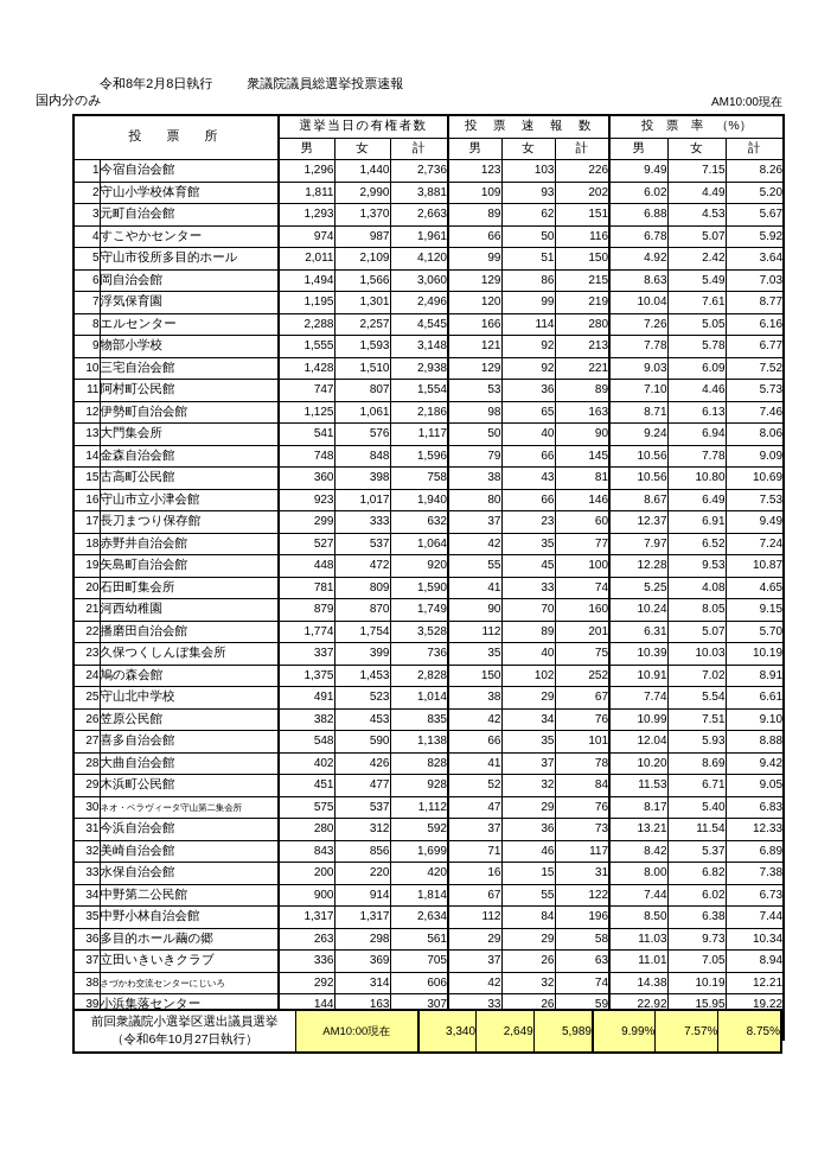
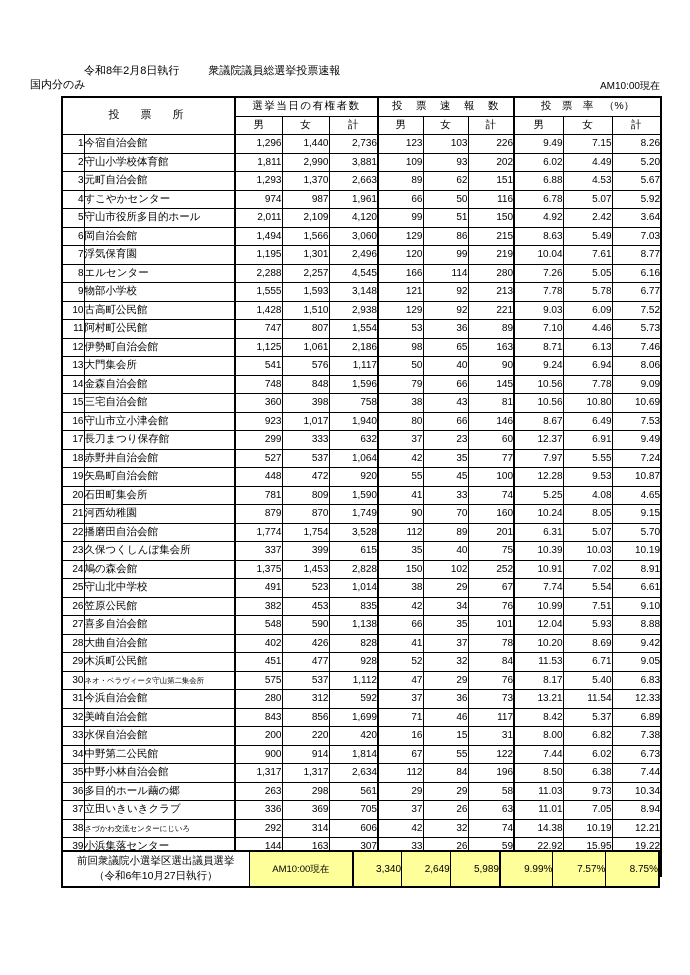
  令和8年2月8日執行 衆議院議員総選挙投票速報
  国内分のみ
  AM10:00現在
  投 票 所	選挙当日の有権者数	投 票 速 報 数	投 票 率 （%）
  男	女	計	男	女	計	男	女	計
  1	今宿自治会館	1,296	1,440	2,736	123	103	226	9.49	7.15	8.26
  2	守山小学校体育館	1,811	2,990	3,881	109	93	202	6.02	4.49	5.20
  3	元町自治会館	1,293	1,370	2,663	89	62	151	6.88	4.53	5.67
  4	すこやかセンター	974	987	1,961	66	50	116	6.78	5.07	5.92
  5	守山市役所多目的ホール	2,011	2,109	4,120	99	51	150	4.92	2.42	3.64
  6	岡自治会館	1,494	1,566	3,060	129	86	215	8.63	5.49	7.03
  7	浮気保育園	1,195	1,301	2,496	120	99	219	10.04	7.61	8.77
  8	エルセンター	2,288	2,257	4,545	166	114	280	7.26	5.05	6.16
  9	物部小学校	1,555	1,593	3,148	121	92	213	7.78	5.78	6.77
- 10	三宅自治会館	1,428	1,510	2,938	129	92	221	9.03	6.09	7.52
+ 10	古高町公民館	1,428	1,510	2,938	129	92	221	9.03	6.09	7.52
  11	阿村町公民館	747	807	1,554	53	36	89	7.10	4.46	5.73
  12	伊勢町自治会館	1,125	1,061	2,186	98	65	163	8.71	6.13	7.46
  13	大門集会所	541	576	1,117	50	40	90	9.24	6.94	8.06
  14	金森自治会館	748	848	1,596	79	66	145	10.56	7.78	9.09
- 15	古高町公民館	360	398	758	38	43	81	10.56	10.80	10.69
+ 15	三宅自治会館	360	398	758	38	43	81	10.56	10.80	10.69
  16	守山市立小津会館	923	1,017	1,940	80	66	146	8.67	6.49	7.53
  17	長刀まつり保存館	299	333	632	37	23	60	12.37	6.91	9.49
- 18	赤野井自治会館	527	537	1,064	42	35	77	7.97	6.52	7.24
+ 18	赤野井自治会館	527	537	1,064	42	35	77	7.97	5.55	7.24
  19	矢島町自治会館	448	472	920	55	45	100	12.28	9.53	10.87
  20	石田町集会所	781	809	1,590	41	33	74	5.25	4.08	4.65
  21	河西幼稚園	879	870	1,749	90	70	160	10.24	8.05	9.15
  22	播磨田自治会館	1,774	1,754	3,528	112	89	201	6.31	5.07	5.70
- 23	久保つくしんぼ集会所	337	399	736	35	40	75	10.39	10.03	10.19
+ 23	久保つくしんぼ集会所	337	399	615	35	40	75	10.39	10.03	10.19
  24	鳩の森会館	1,375	1,453	2,828	150	102	252	10.91	7.02	8.91
  25	守山北中学校	491	523	1,014	38	29	67	7.74	5.54	6.61
  26	笠原公民館	382	453	835	42	34	76	10.99	7.51	9.10
  27	喜多自治会館	548	590	1,138	66	35	101	12.04	5.93	8.88
  28	大曲自治会館	402	426	828	41	37	78	10.20	8.69	9.42
  29	木浜町公民館	451	477	928	52	32	84	11.53	6.71	9.05
  30	ネオ・ベラヴィータ守山第二集会所	575	537	1,112	47	29	76	8.17	5.40	6.83
  31	今浜自治会館	280	312	592	37	36	73	13.21	11.54	12.33
  32	美崎自治会館	843	856	1,699	71	46	117	8.42	5.37	6.89
  33	水保自治会館	200	220	420	16	15	31	8.00	6.82	7.38
  34	中野第二公民館	900	914	1,814	67	55	122	7.44	6.02	6.73
  35	中野小林自治会館	1,317	1,317	2,634	112	84	196	8.50	6.38	7.44
  36	多目的ホール繭の郷	263	298	561	29	29	58	11.03	9.73	10.34
  37	立田いきいきクラブ	336	369	705	37	26	63	11.01	7.05	8.94
  38	さづかわ交流センターにじいろ	292	314	606	42	32	74	14.38	10.19	12.21
  39	小浜集落センター	144	163	307	33	26	59	22.92	15.95	19.22
  前回衆議院小選挙区選出議員選挙 （令和6年10月27日執行）	AM10:00現在	3,340	2,649	5,989	9.99%	7.57%	8.75%
